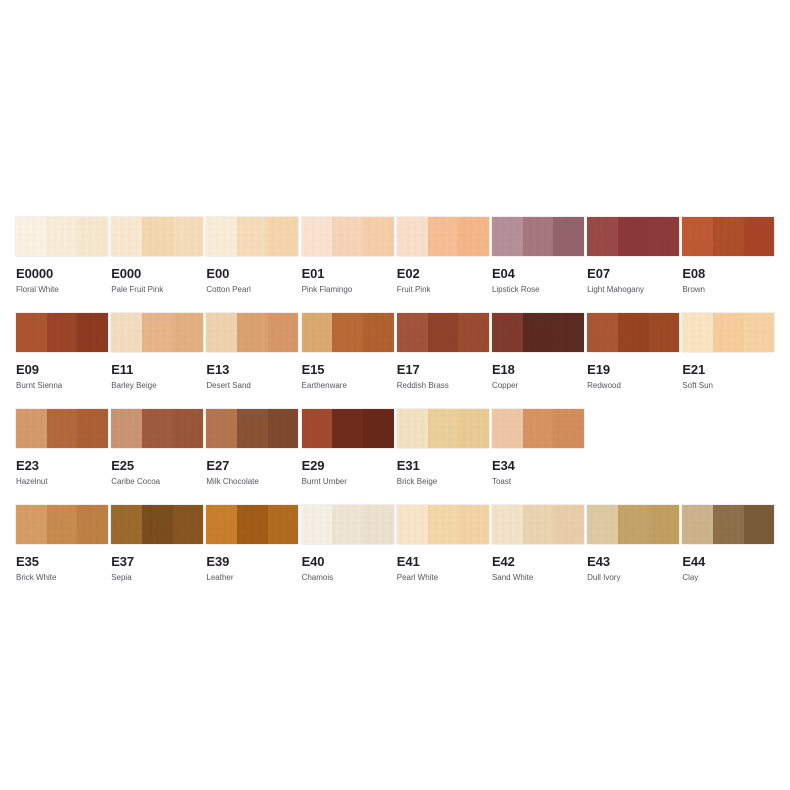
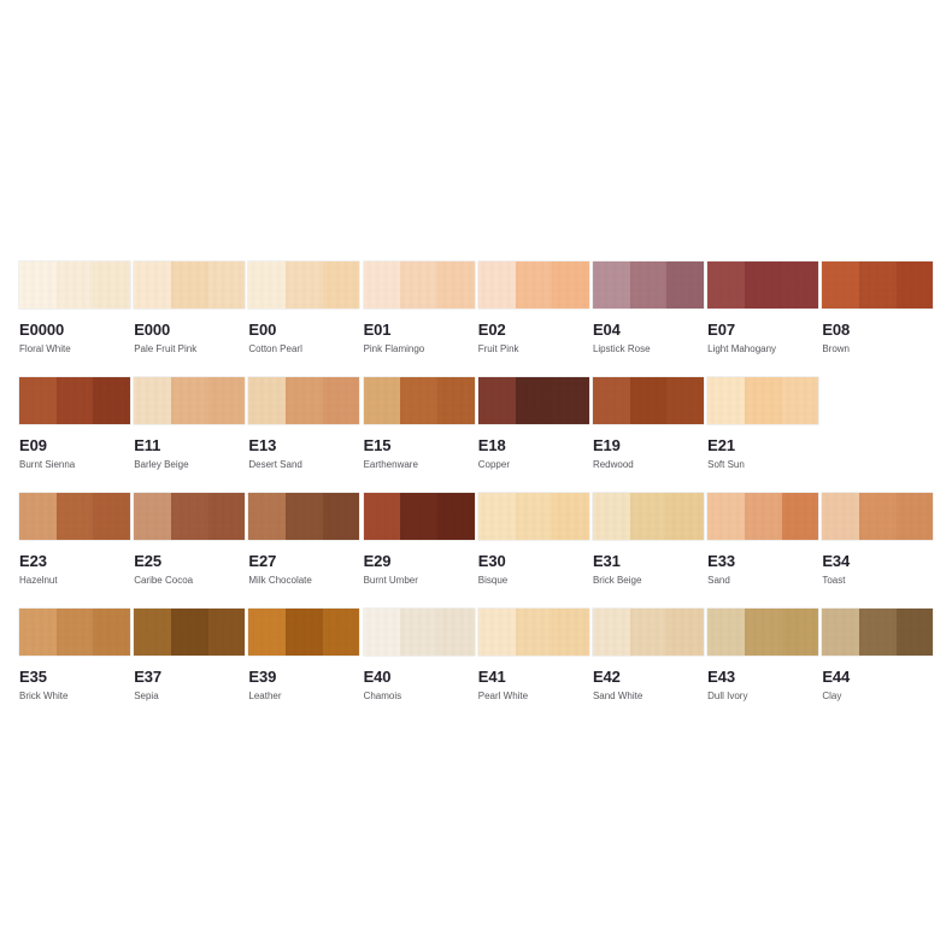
  E0000
  Floral White
  E000
  Pale Fruit Pink
  E00
  Cotton Pearl
  E01
  Pink Flamingo
  E02
  Fruit Pink
  E04
  Lipstick Rose
  E07
  Light Mahogany
  E08
  Brown
  E09
  Burnt Sienna
  E11
  Barley Beige
  E13
  Desert Sand
  E15
  Earthenware
- E17
- Reddish Brass
  E18
  Copper
  E19
  Redwood
  E21
  Soft Sun
  E23
  Hazelnut
  E25
  Caribe Cocoa
  E27
  Milk Chocolate
  E29
  Burnt Umber
+ E30
+ Bisque
  E31
  Brick Beige
+ E33
+ Sand
  E34
  Toast
  E35
  Brick White
  E37
  Sepia
  E39
  Leather
  E40
  Chamois
  E41
  Pearl White
  E42
  Sand White
  E43
  Dull Ivory
  E44
  Clay
